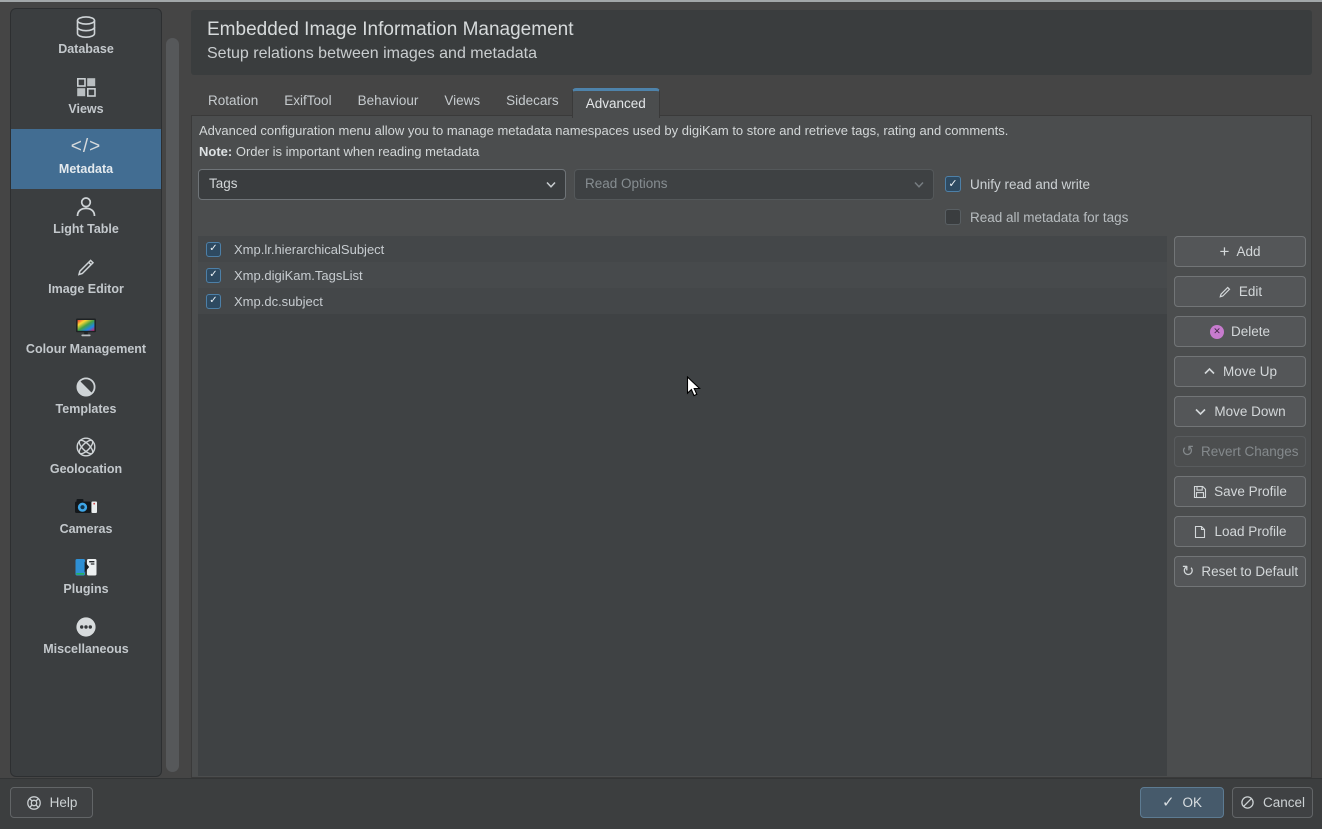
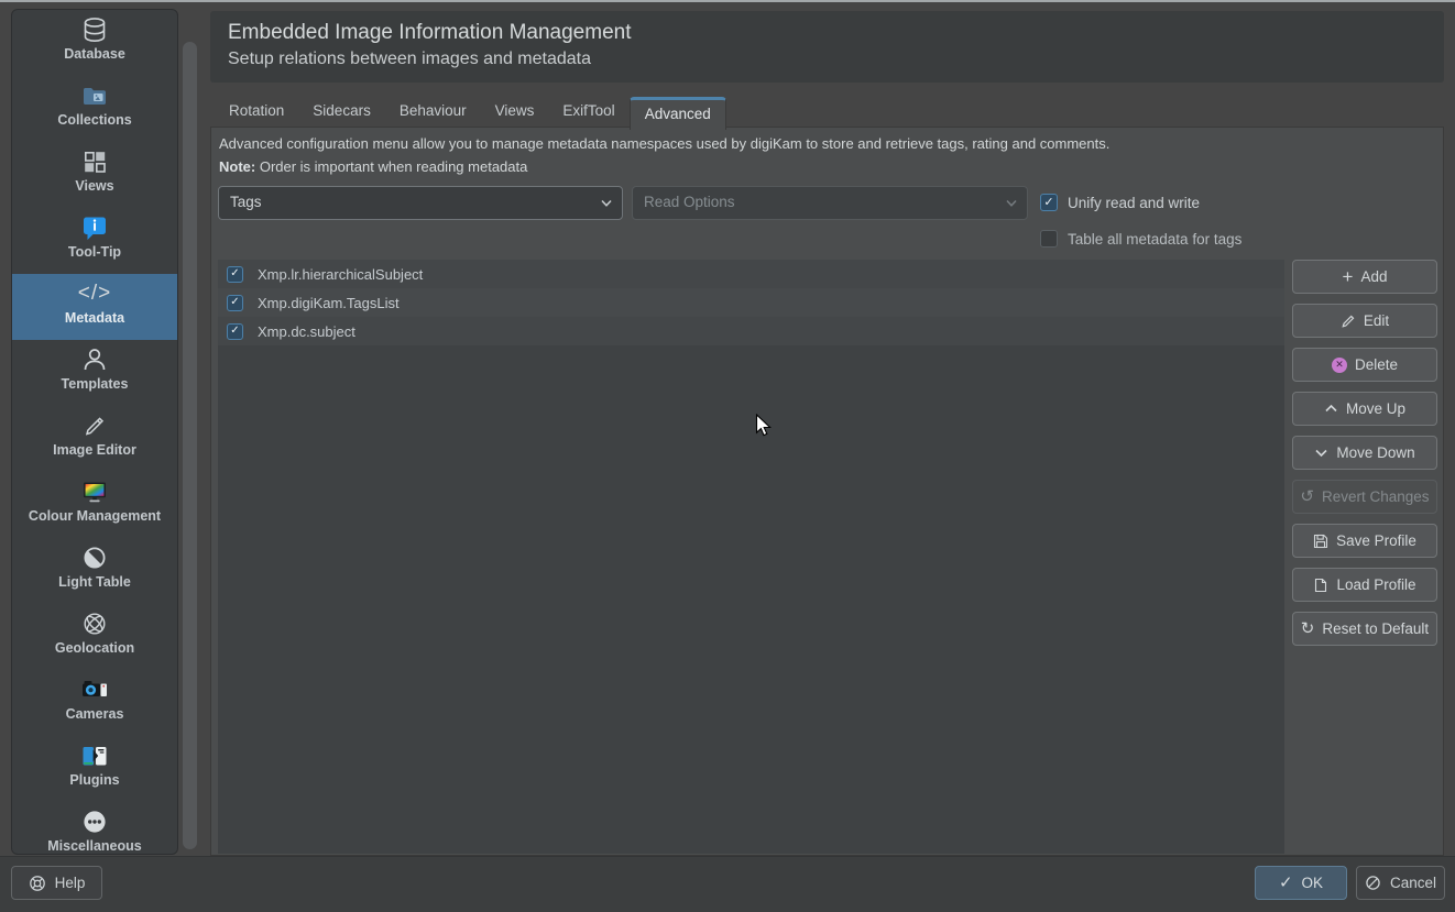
  Database
+ Collections
  Views
+ Tool-Tip
  </>
  Metadata
- Light Table
+ Templates
  Image Editor
  Colour Management
- Templates
+ Light Table
  Geolocation
  Cameras
  Plugins
  Miscellaneous
  Embedded Image Information Management
  Setup relations between images and metadata
  Rotation
- ExifTool
+ Sidecars
  Behaviour
  Views
- Sidecars
+ ExifTool
  Advanced
  Advanced configuration menu allow you to manage metadata namespaces used by digiKam to store and retrieve tags, rating and comments.
  Note: Order is important when reading metadata
  Tags
  Read Options
  Unify read and write
- Read all metadata for tags
+ Table all metadata for tags
  Xmp.lr.hierarchicalSubject
  Xmp.digiKam.TagsList
  Xmp.dc.subject
  +
  Add
  Edit
  Delete
  Move Up
  Move Down
  ↺
  Revert Changes
  Save Profile
  Load Profile
  ↻
  Reset to Default
  Help
  ✓
  OK
  Cancel
